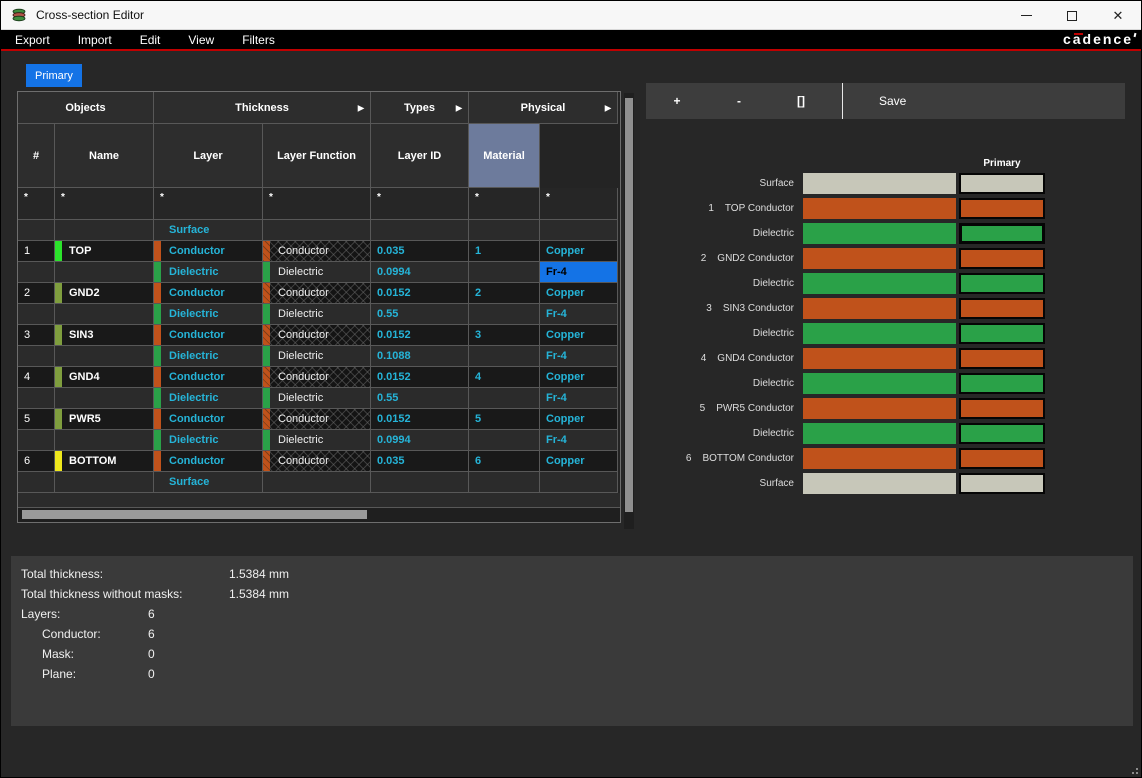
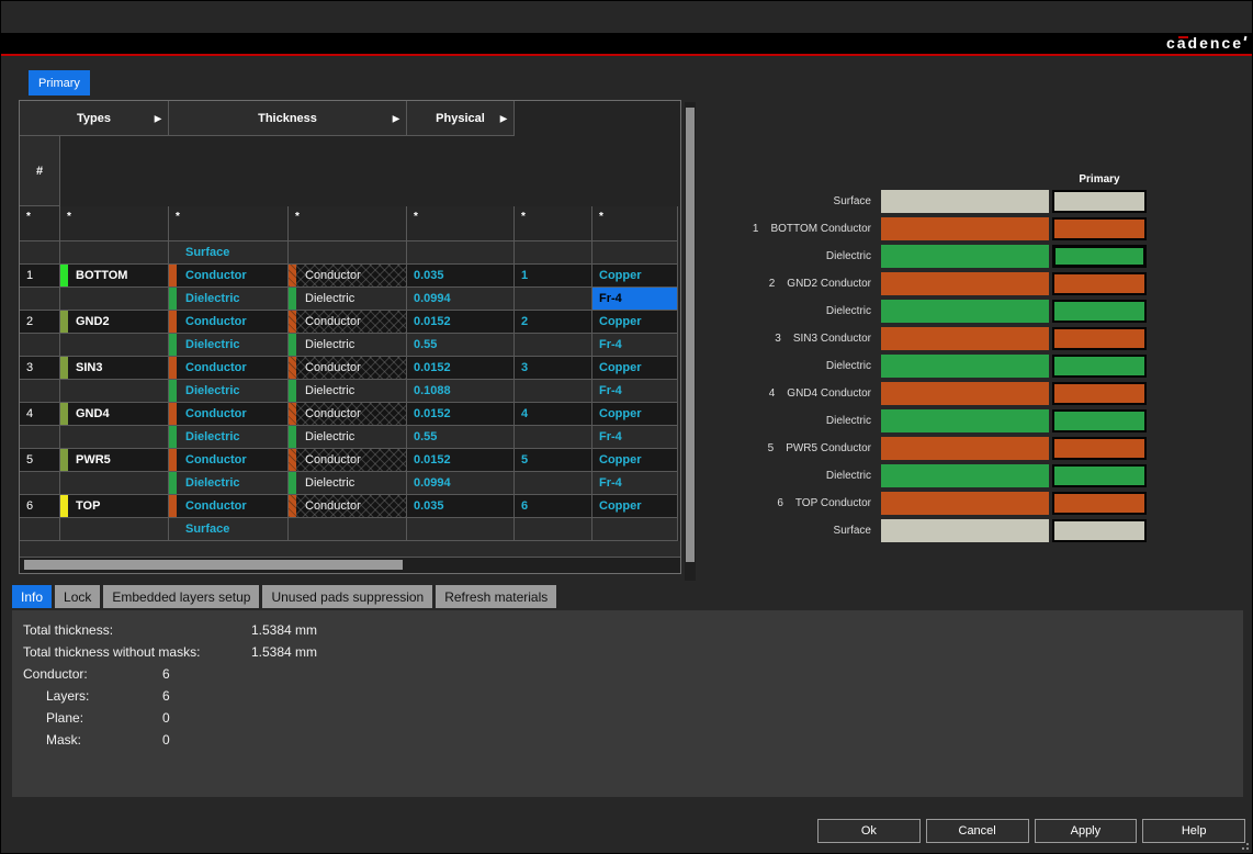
- Cross-section Editor
- ✕
- Export
- Import
- Edit
- View
- Filters
  cadence
  Primary
- Objects
- Thickness
+ Types
  ▶
- Types
+ Thickness
  ▶
  Physical
  ▶
  #
- Name
- Layer
- Layer Function
- Layer ID
- Material
  *
  *
  *
  *
  *
  *
  *
  Surface
  1
- TOP
+ BOTTOM
  Conductor
  Conductor
  0.035
  1
  Copper
  Dielectric
  Dielectric
  0.0994
  Fr-4
  2
  GND2
  Conductor
  Conductor
  0.0152
  2
  Copper
  Dielectric
  Dielectric
  0.55
  Fr-4
  3
  SIN3
  Conductor
  Conductor
  0.0152
  3
  Copper
  Dielectric
  Dielectric
  0.1088
  Fr-4
  4
  GND4
  Conductor
  Conductor
  0.0152
  4
  Copper
  Dielectric
  Dielectric
  0.55
  Fr-4
  5
  PWR5
  Conductor
  Conductor
  0.0152
  5
  Copper
  Dielectric
  Dielectric
  0.0994
  Fr-4
  6
- BOTTOM
+ TOP
  Conductor
  Conductor
  0.035
  6
  Copper
  Surface
- +
- -
- []
- Save
  Primary
  Surface
  1
- TOP Conductor
+ BOTTOM Conductor
  Dielectric
  2
  GND2 Conductor
  Dielectric
  3
  SIN3 Conductor
  Dielectric
  4
  GND4 Conductor
  Dielectric
  5
  PWR5 Conductor
  Dielectric
  6
- BOTTOM Conductor
+ TOP Conductor
  Surface
+ Info
+ Lock
+ Embedded layers setup
+ Unused pads suppression
+ Refresh materials
  Total thickness:
  1.5384 mm
  Total thickness without masks:
  1.5384 mm
- Layers:
+ Conductor:
  6
- Conductor:
+ Layers:
  6
- Mask:
+ Plane:
  0
- Plane:
+ Mask:
  0
+ Ok
+ Cancel
+ Apply
+ Help
